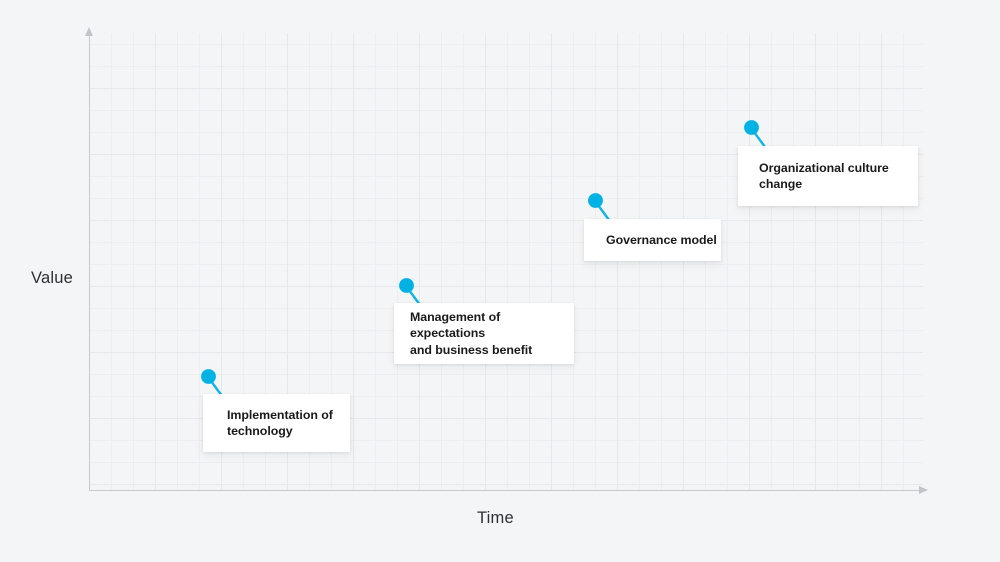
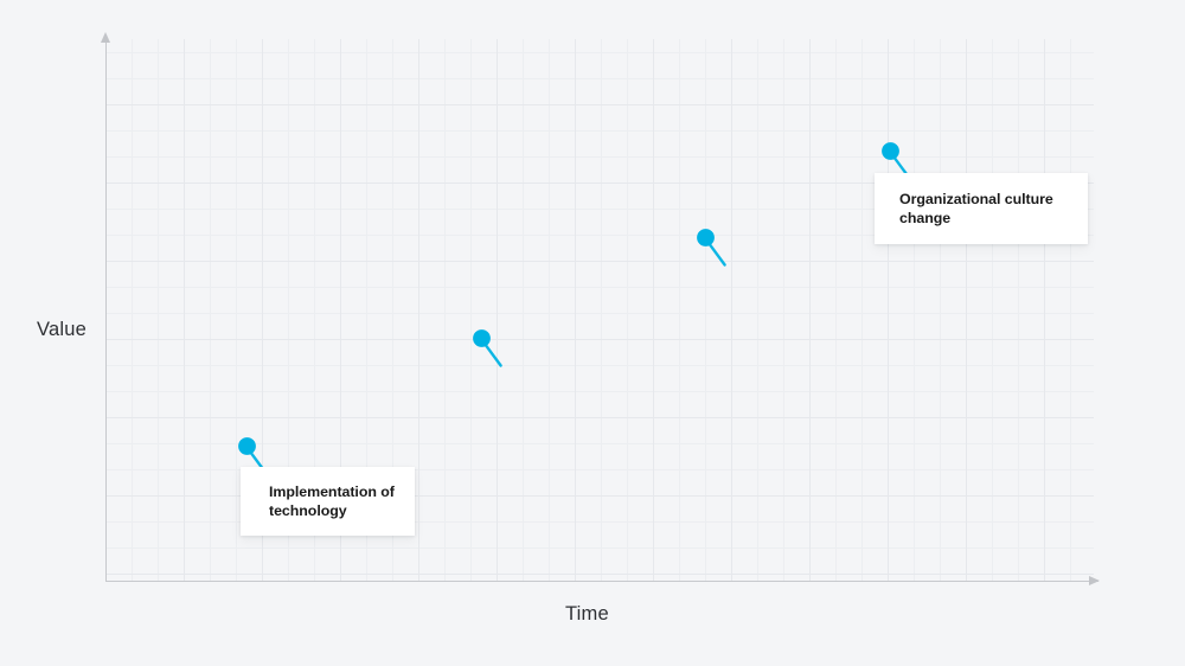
  Value
  Time
  Implementation of
  technology
- Management of expectations
- and business benefit
- Governance model
  Organizational culture
  change
